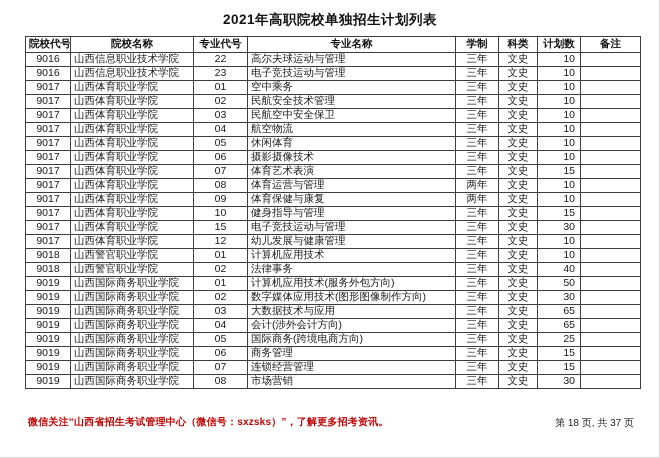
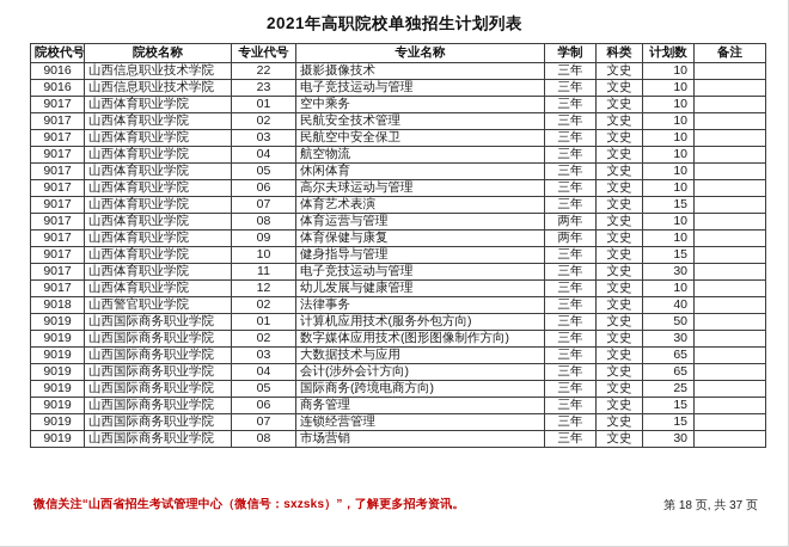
  2021年高职院校单独招生计划列表
  院校代号	院校名称	专业代号	专业名称	学制	科类	计划数	备注
- 9016	山西信息职业技术学院	22	高尔夫球运动与管理	三年	文史	10
+ 9016	山西信息职业技术学院	22	摄影摄像技术	三年	文史	10
  9016	山西信息职业技术学院	23	电子竞技运动与管理	三年	文史	10
  9017	山西体育职业学院	01	空中乘务	三年	文史	10
  9017	山西体育职业学院	02	民航安全技术管理	三年	文史	10
  9017	山西体育职业学院	03	民航空中安全保卫	三年	文史	10
  9017	山西体育职业学院	04	航空物流	三年	文史	10
  9017	山西体育职业学院	05	休闲体育	三年	文史	10
- 9017	山西体育职业学院	06	摄影摄像技术	三年	文史	10
+ 9017	山西体育职业学院	06	高尔夫球运动与管理	三年	文史	10
  9017	山西体育职业学院	07	体育艺术表演	三年	文史	15
  9017	山西体育职业学院	08	体育运营与管理	两年	文史	10
  9017	山西体育职业学院	09	体育保健与康复	两年	文史	10
  9017	山西体育职业学院	10	健身指导与管理	三年	文史	15
- 9017	山西体育职业学院	15	电子竞技运动与管理	三年	文史	30
+ 9017	山西体育职业学院	11	电子竞技运动与管理	三年	文史	30
  9017	山西体育职业学院	12	幼儿发展与健康管理	三年	文史	10
- 9018	山西警官职业学院	01	计算机应用技术	三年	文史	10
  9018	山西警官职业学院	02	法律事务	三年	文史	40
  9019	山西国际商务职业学院	01	计算机应用技术(服务外包方向)	三年	文史	50
  9019	山西国际商务职业学院	02	数字媒体应用技术(图形图像制作方向)	三年	文史	30
  9019	山西国际商务职业学院	03	大数据技术与应用	三年	文史	65
  9019	山西国际商务职业学院	04	会计(涉外会计方向)	三年	文史	65
  9019	山西国际商务职业学院	05	国际商务(跨境电商方向)	三年	文史	25
  9019	山西国际商务职业学院	06	商务管理	三年	文史	15
  9019	山西国际商务职业学院	07	连锁经营管理	三年	文史	15
  9019	山西国际商务职业学院	08	市场营销	三年	文史	30
  微信关注“山西省招生考试管理中心（微信号：sxzsks）”，了解更多招考资讯。
  第 18 页, 共 37 页
